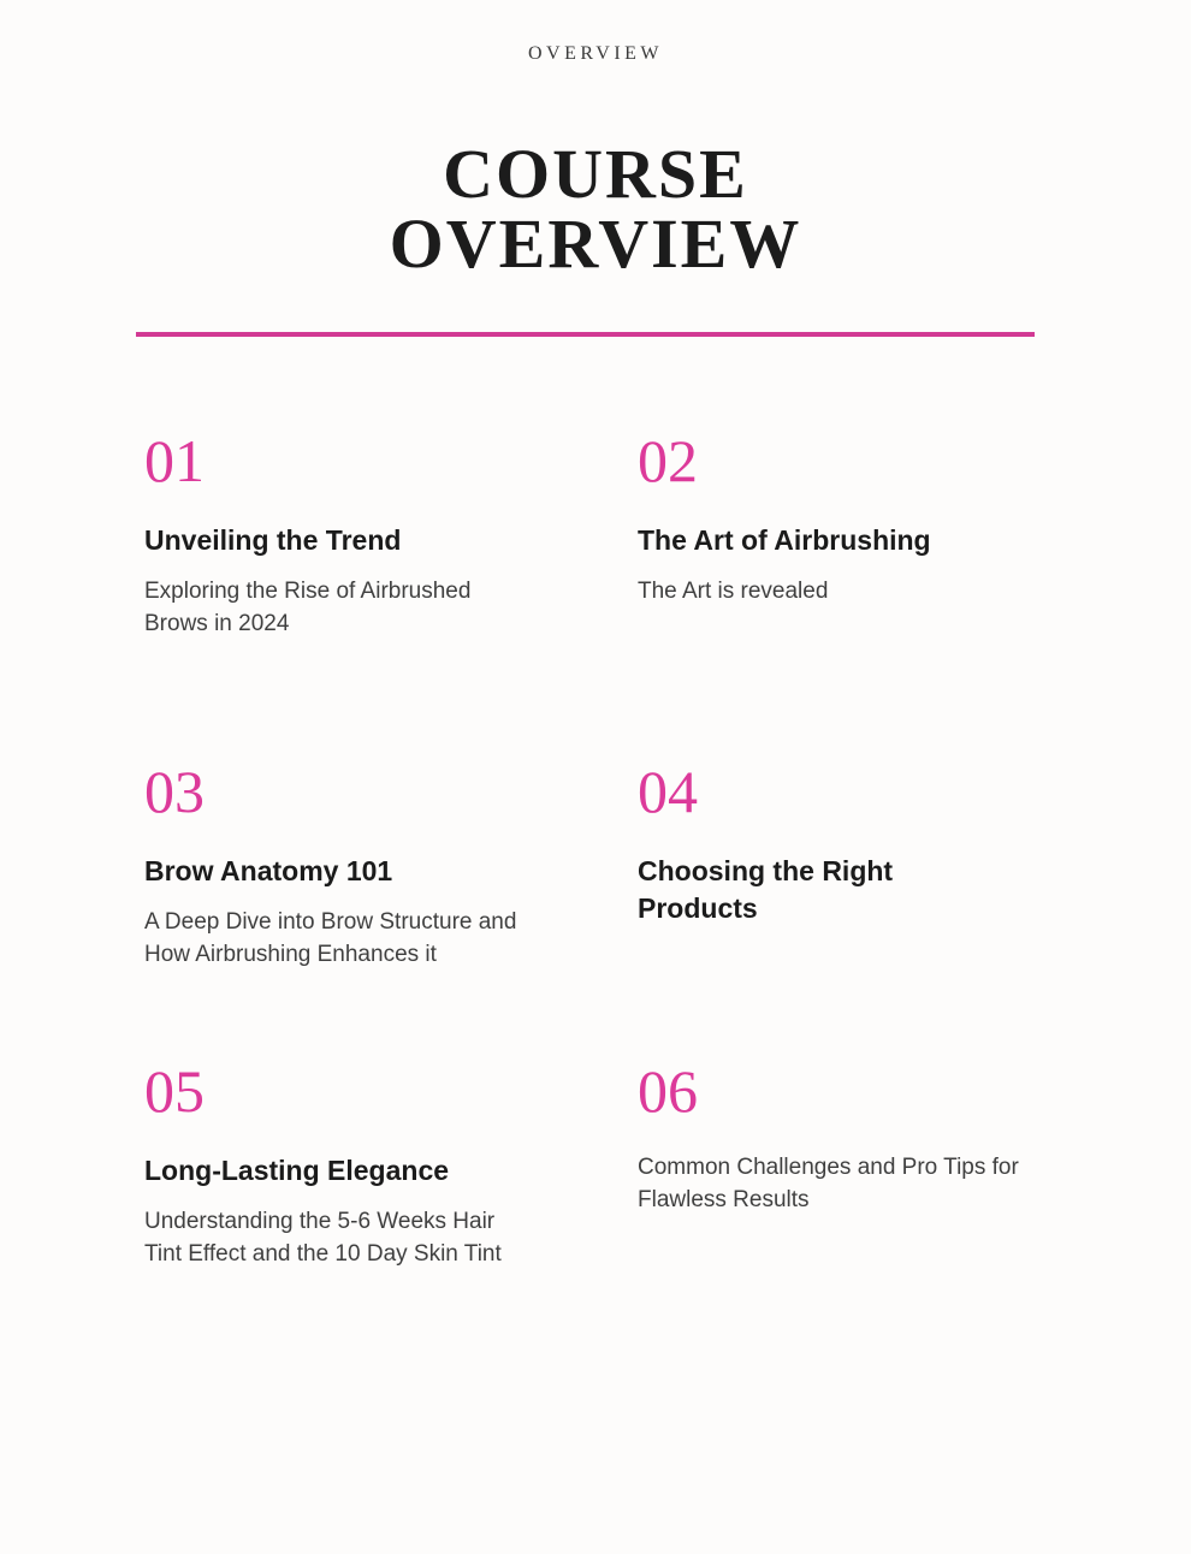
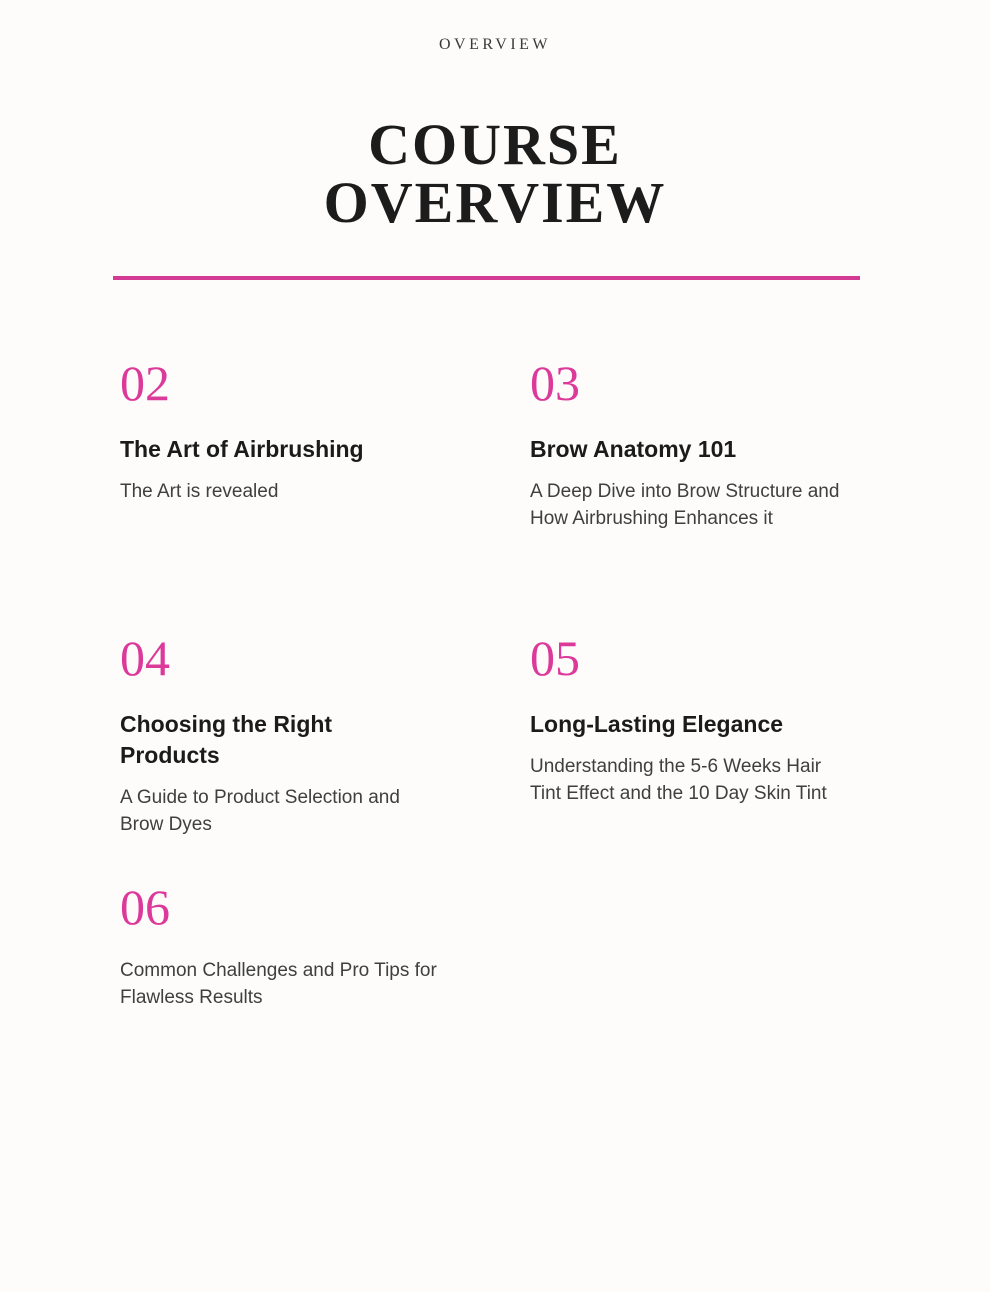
  OVERVIEW
  COURSE
  OVERVIEW
- 01
- Unveiling the Trend
- Exploring the Rise of Airbrushed
- Brows in 2024
  02
  The Art of Airbrushing
  The Art is revealed
  03
  Brow Anatomy 101
  A Deep Dive into Brow Structure and
  How Airbrushing Enhances it
  04
  Choosing the Right
  Products
+ A Guide to Product Selection and
+ Brow Dyes
  05
  Long-Lasting Elegance
  Understanding the 5-6 Weeks Hair
  Tint Effect and the 10 Day Skin Tint
  06
  Common Challenges and Pro Tips for
  Flawless Results
